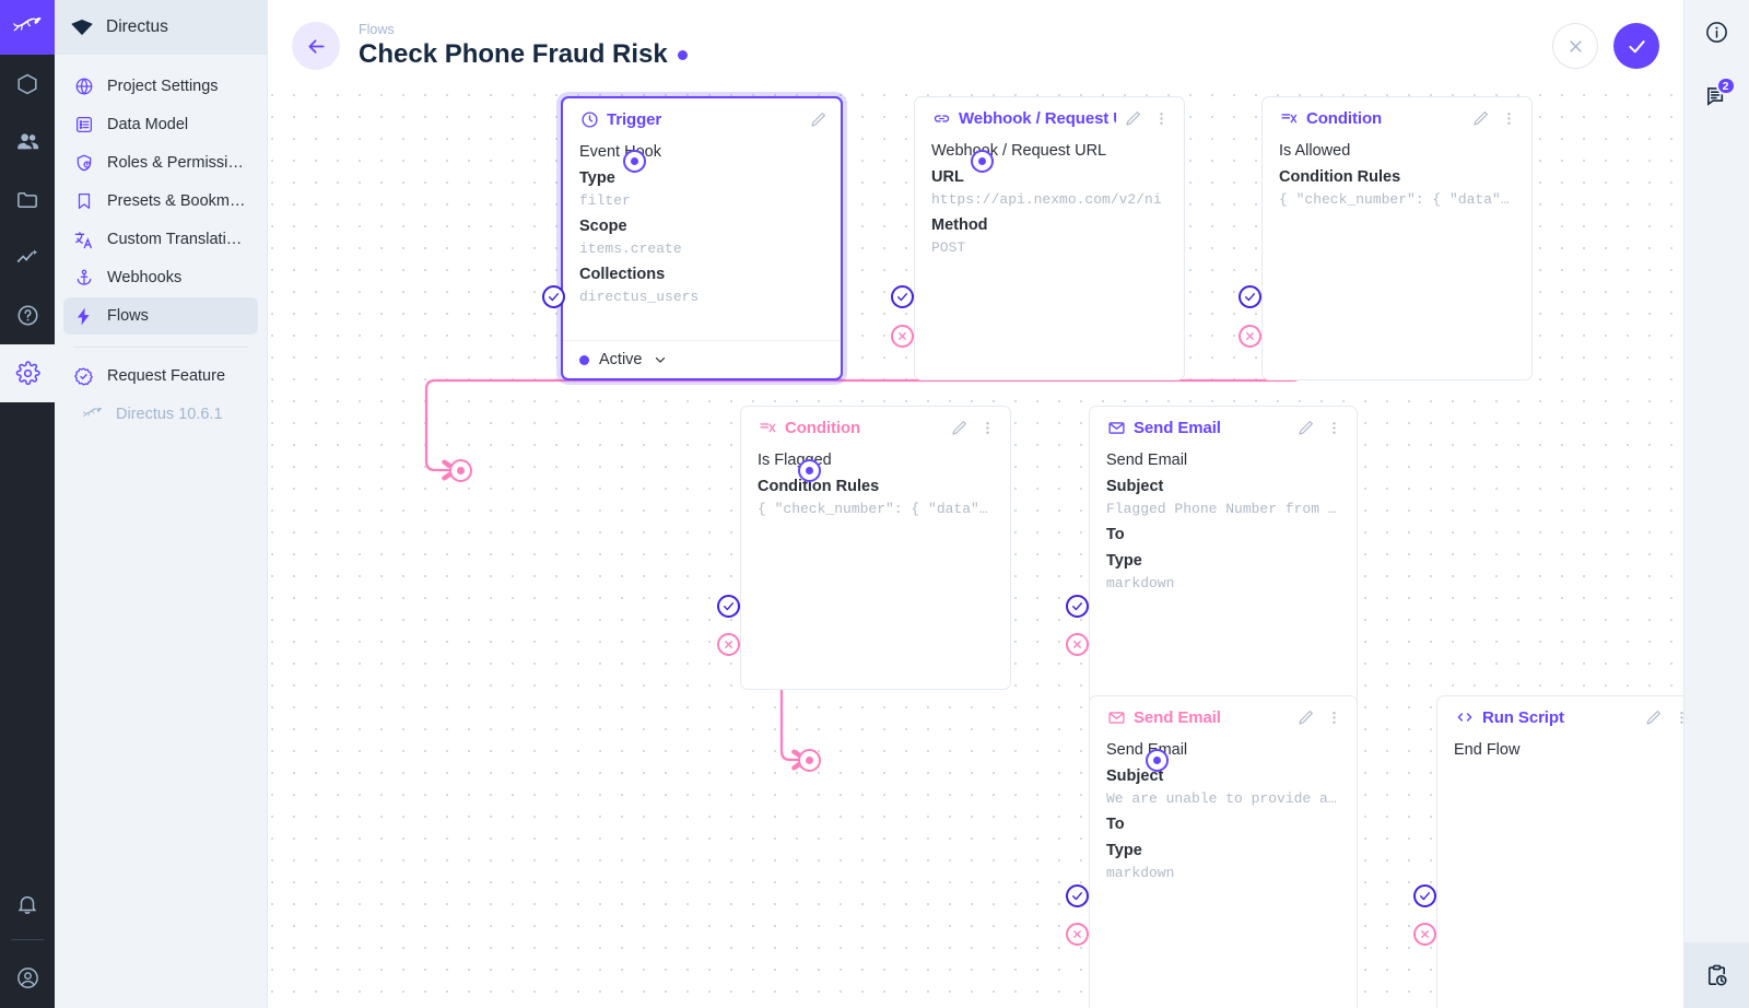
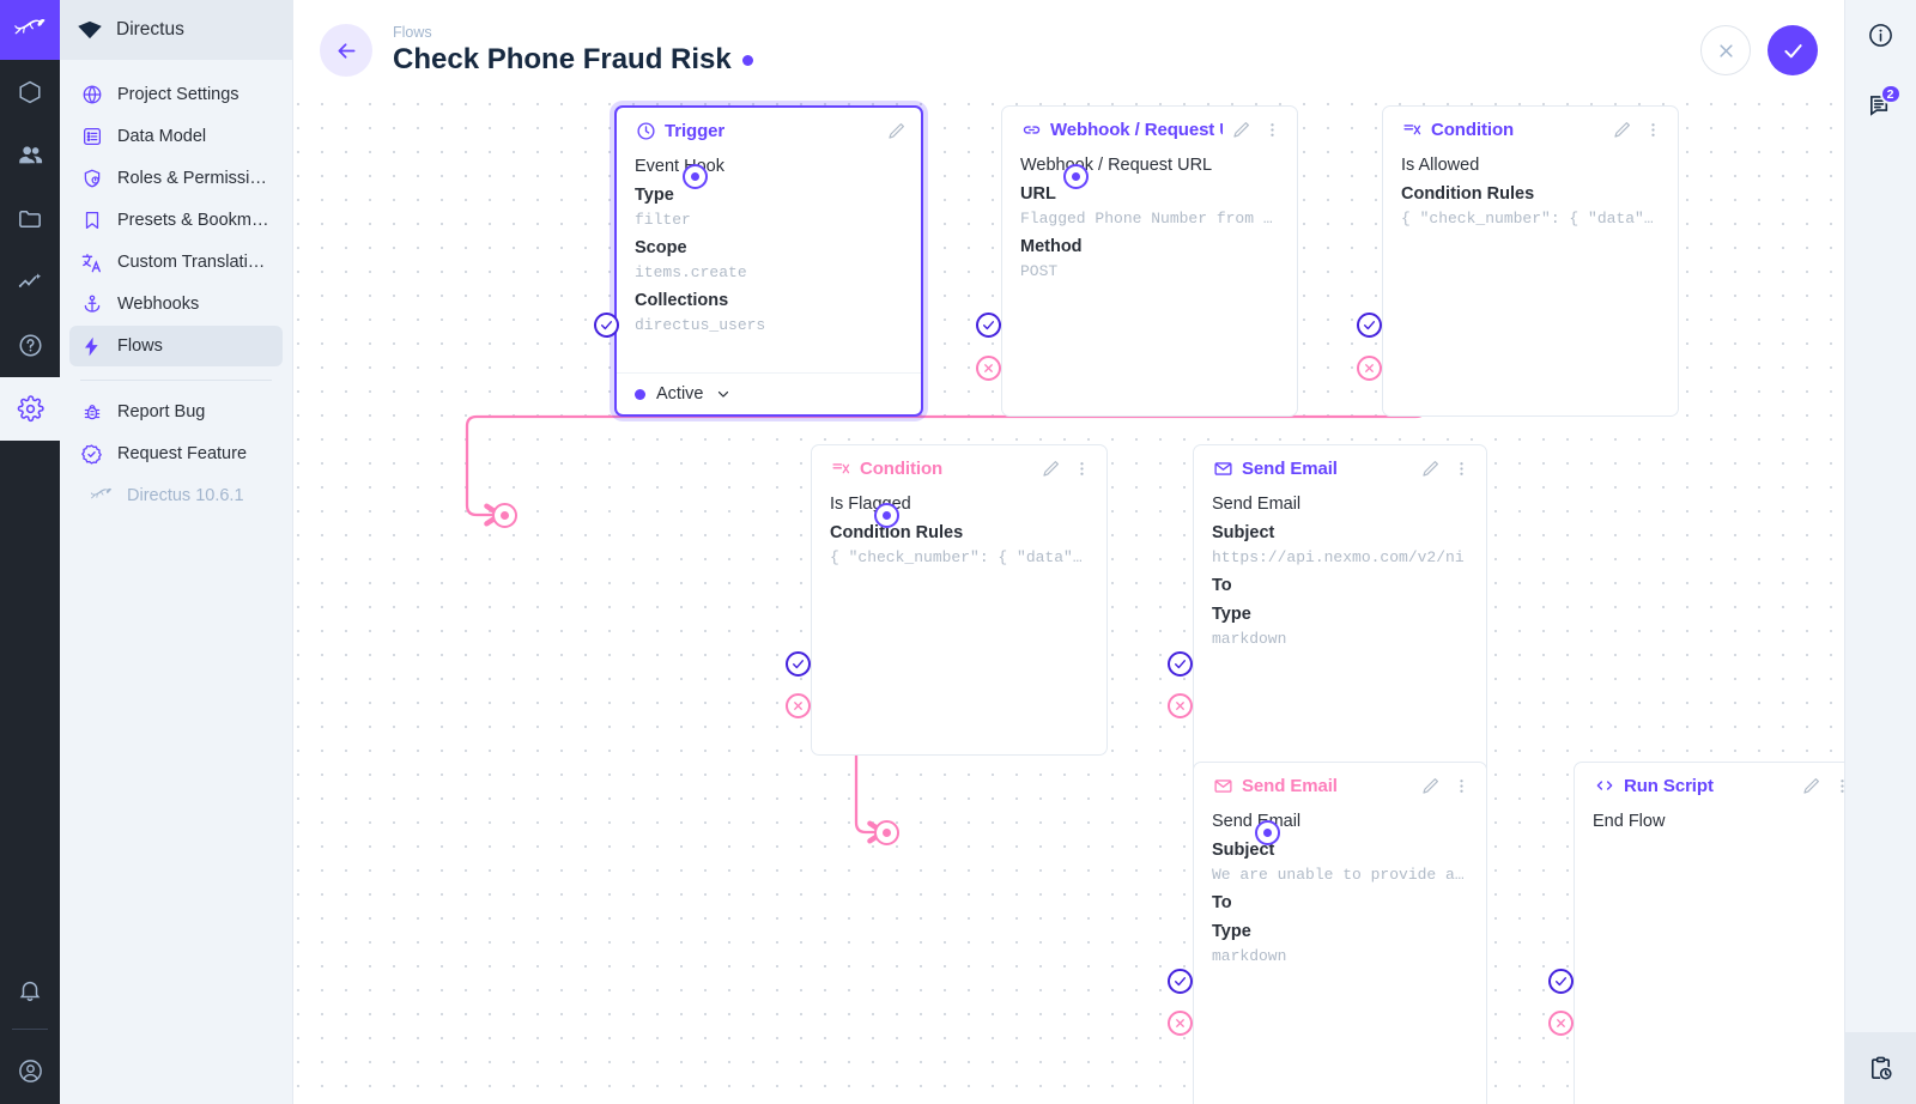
  Directus
  Project Settings
  Data Model
  Roles & Permission
  Presets & Bookmar.
  Custom Translations
  Webhooks
  Flows
+ Report Bug
  Request Feature
  Directus 10.6.1
  Flows
  Check Phone Fraud Risk
  Trigger
  Eventok
  Type
  filter
  Scope
  items.create
  Collections
  directus_users
  Active
  Webhook / Request
  Webhk / Request URL
  URL
- https://api.nexmo.com/v2/ni
+ Flagged Phone Number from …
  Method
  POST
  Condition
  Is Allowed
  Condition Rules
  { "check_number": { "data"…
  Condition
  Is Flaged
  Condition Rules
  { "check_number": { "data"…
  Send Email
  Send Email
  Subject
- Flagged Phone Number from …
+ https://api.nexmo.com/v2/ni
  To
  Type
  markdown
  Send Email
  Sendmail
  Subject
  We are unable to provide a…
  To
  Type
  markdown
  Run Script
  End Flow
  2
